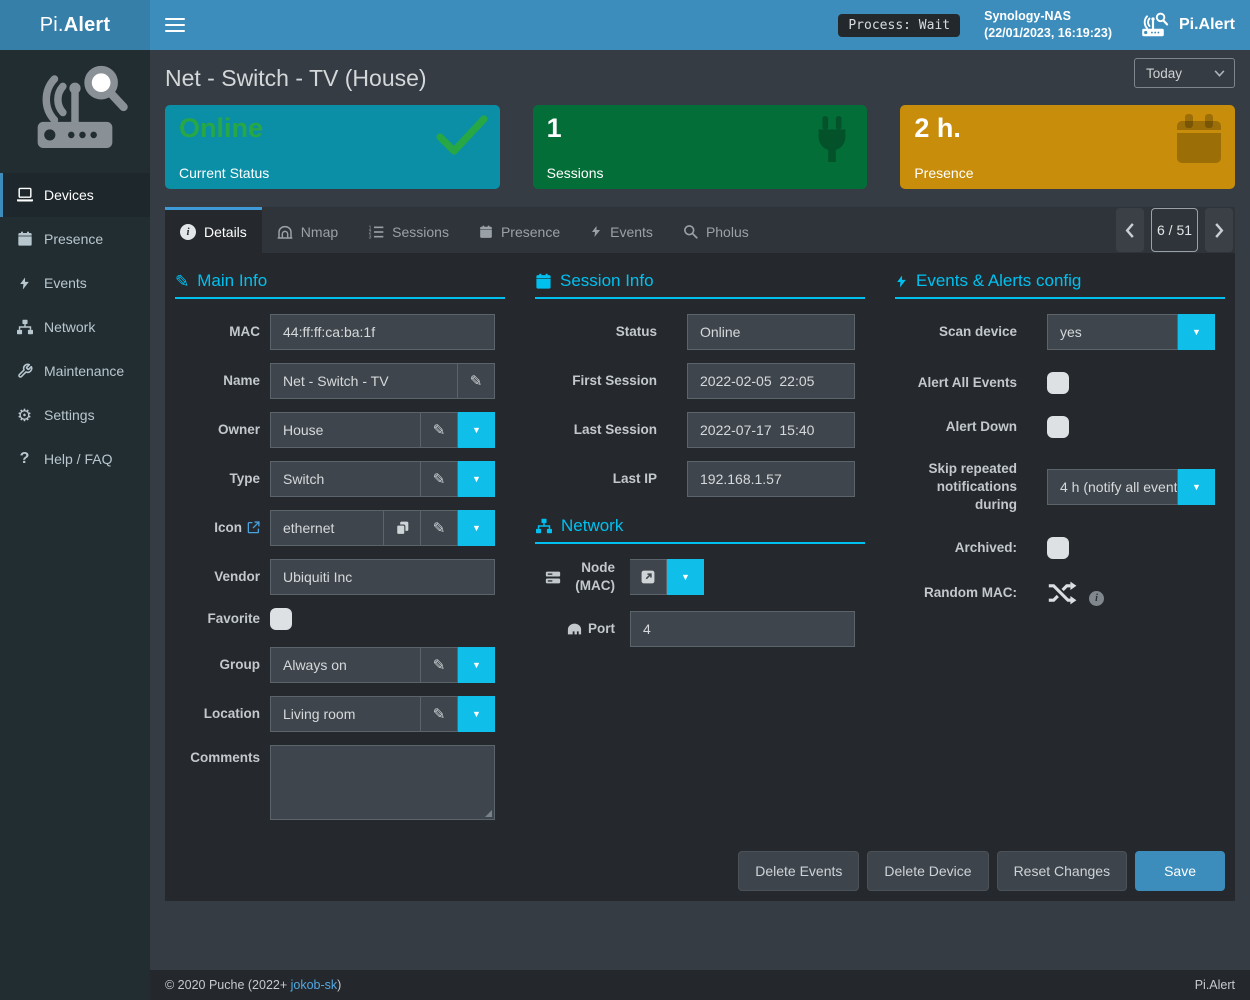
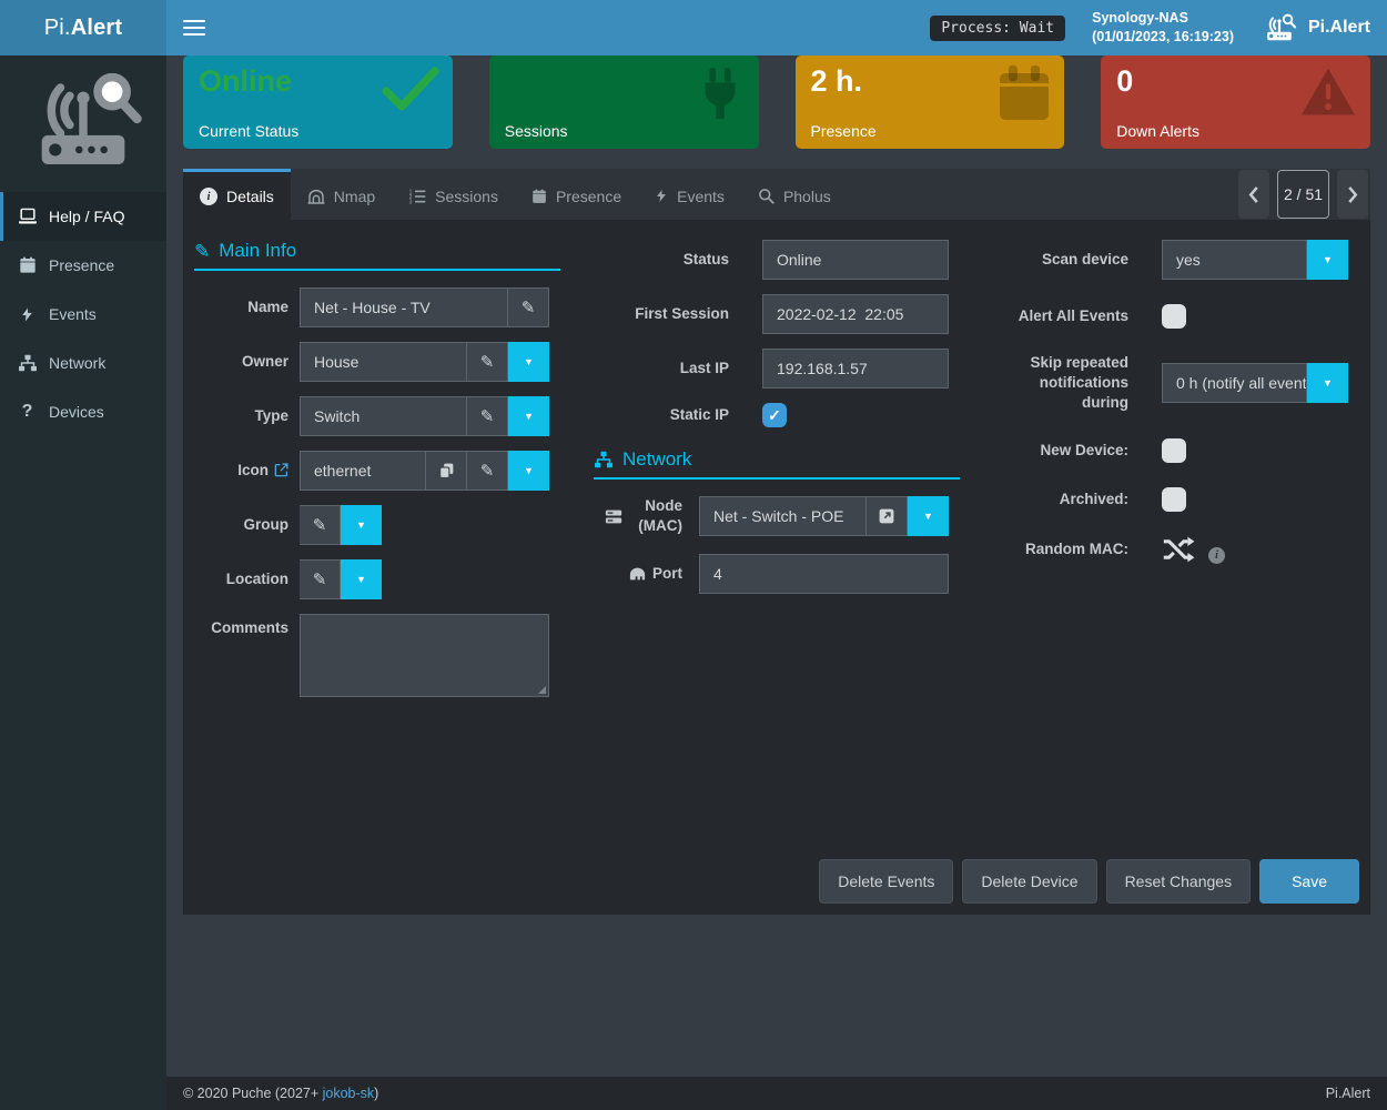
  Pi.Alert
  Process: Wait
  Synology-NAS
- (22/01/2023, 16:19:23)
+ (01/01/2023, 16:19:23)
  Pi.Alert
- Devices
+ Help / FAQ
  Presence
  Events
  Network
- Maintenance
- ⚙
- Settings
  ?
- Help / FAQ
+ Devices
- Net - Switch - TV (House)
- Today
  Online
  Current Status
- 1
  Sessions
  2 h.
  Presence
+ 0
+ Down Alerts
  i
  Details
  Nmap
  Sessions
  Presence
  Events
  Pholus
- 6 / 51
+ 2 / 51
  ✎
  Main Info
- MAC
- 44:ff:ff:ca:ba:1f
  Name
- Net - Switch - TV
+ Net - House - TV
  ✎
  Owner
  House
  ✎
  ▼
  Type
  Switch
  ✎
  ▼
  Icon
  ethernet
  ✎
  ▼
- Vendor
- Ubiquiti Inc
- Favorite
  Group
- Always on
  ✎
  ▼
  Location
- Living room
  ✎
  ▼
  Comments
- Session Info
  Status
  Online
  First Session
- 2022-02-05 22:05
+ 2022-02-12 22:05
- Last Session
- 2022-07-17 15:40
  Last IP
  192.168.1.57
+ Static IP
+ ✓
  Network
  Node (MAC)
+ Net - Switch - POE
  ▼
  Port
  4
- Events & Alerts config
  Scan device
  yes
  ▼
  Alert All Events
- Alert Down
  Skip repeated notifications during
- 4 h (notify all event
+ 0 h (notify all event
  ▼
+ New Device:
  Archived:
  Random MAC:
  i
  Delete Events
  Delete Device
  Reset Changes
  Save
- © 2020 Puche (2022+ jokob-sk)
+ © 2020 Puche (2027+ jokob-sk)
  Pi.Alert
